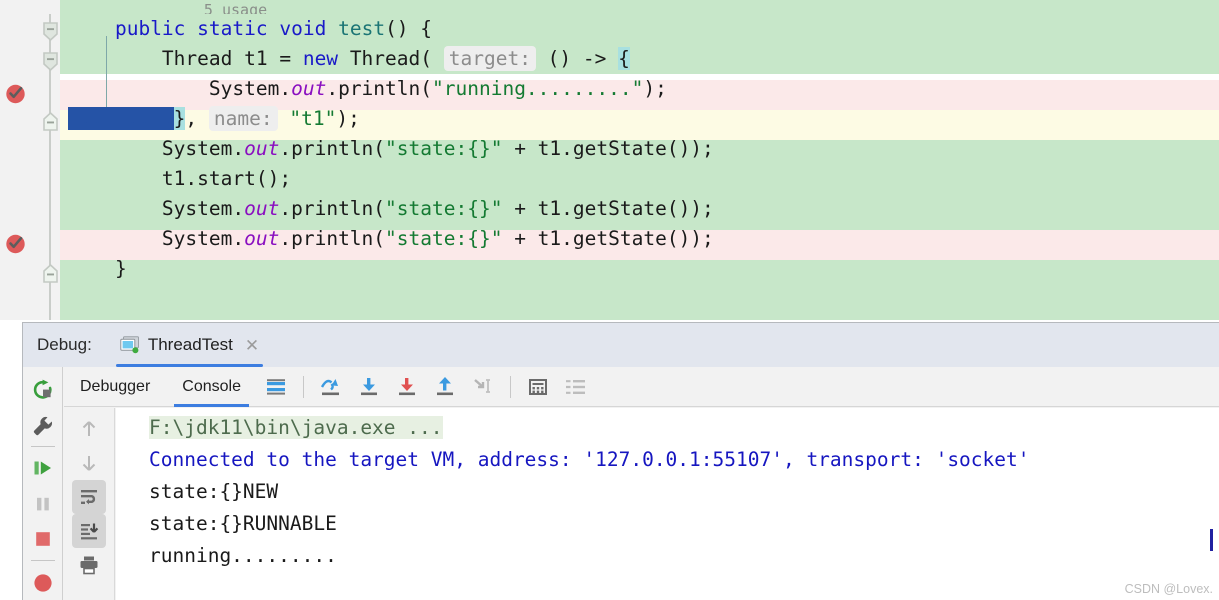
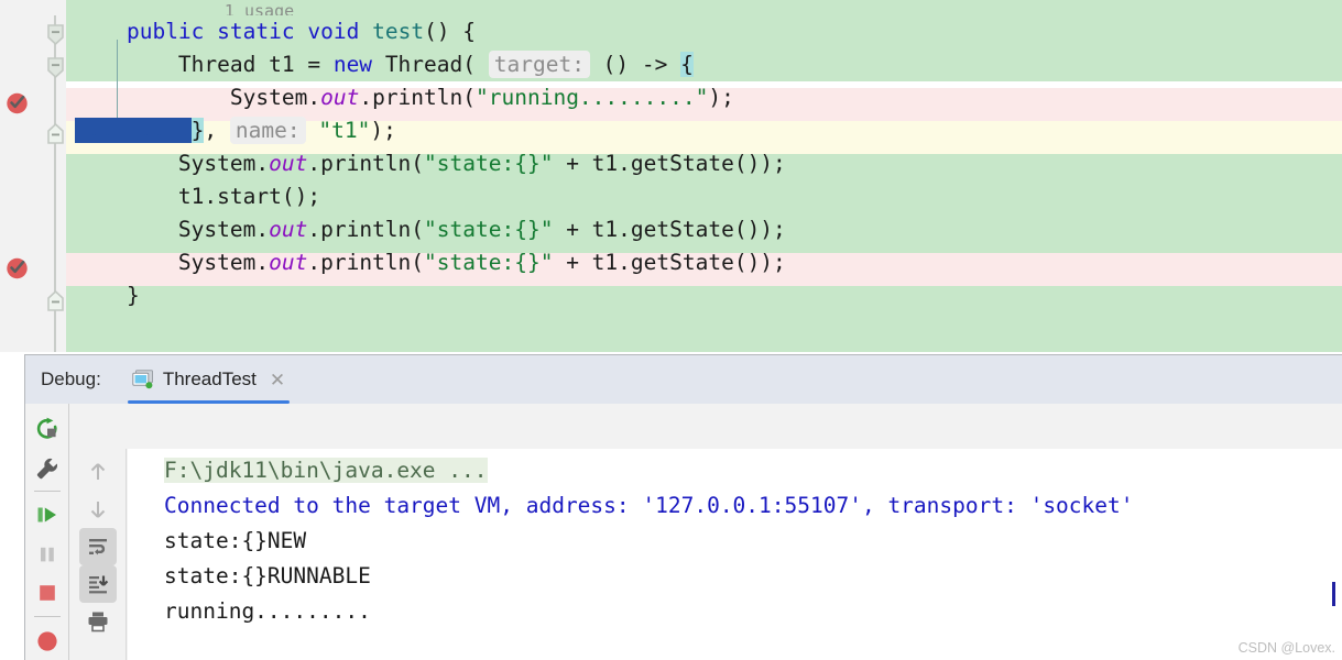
- 5 usage
+ 1 usage
  public static void test() {
  Thread t1 = new Thread( target: () -> {
  System.out.println("running.........");
  .........}, name: "t1");
  System.out.println("state:{}" + t1.getState());
  t1.start();
  System.out.println("state:{}" + t1.getState());
  System.out.println("state:{}" + t1.getState());
  }
  Debug:
  ThreadTest
  ✕
- Debugger
- Console
  F:\jdk11\bin\java.exe ...
  Connected to the target VM, address: '127.0.0.1:55107', transport: 'socket'
  state:{}NEW
  state:{}RUNNABLE
  running.........
  CSDN @Lovex.
